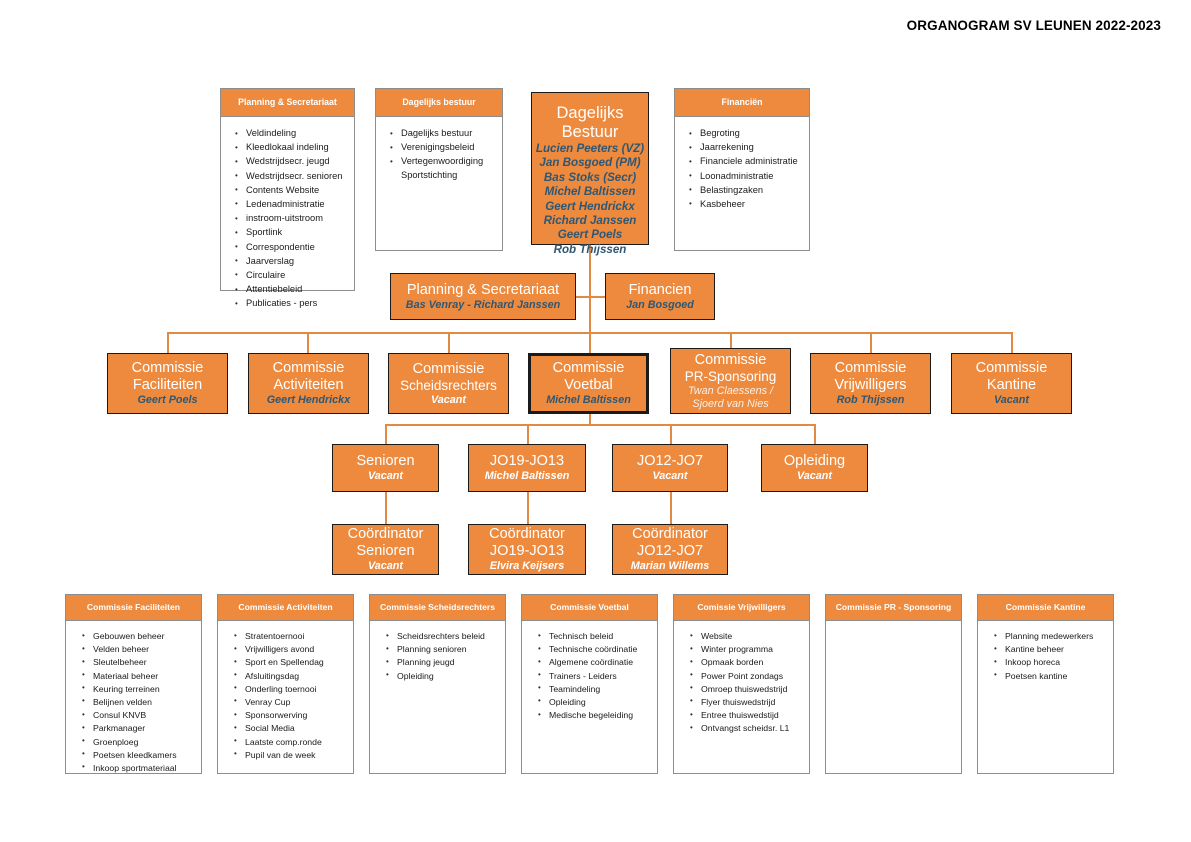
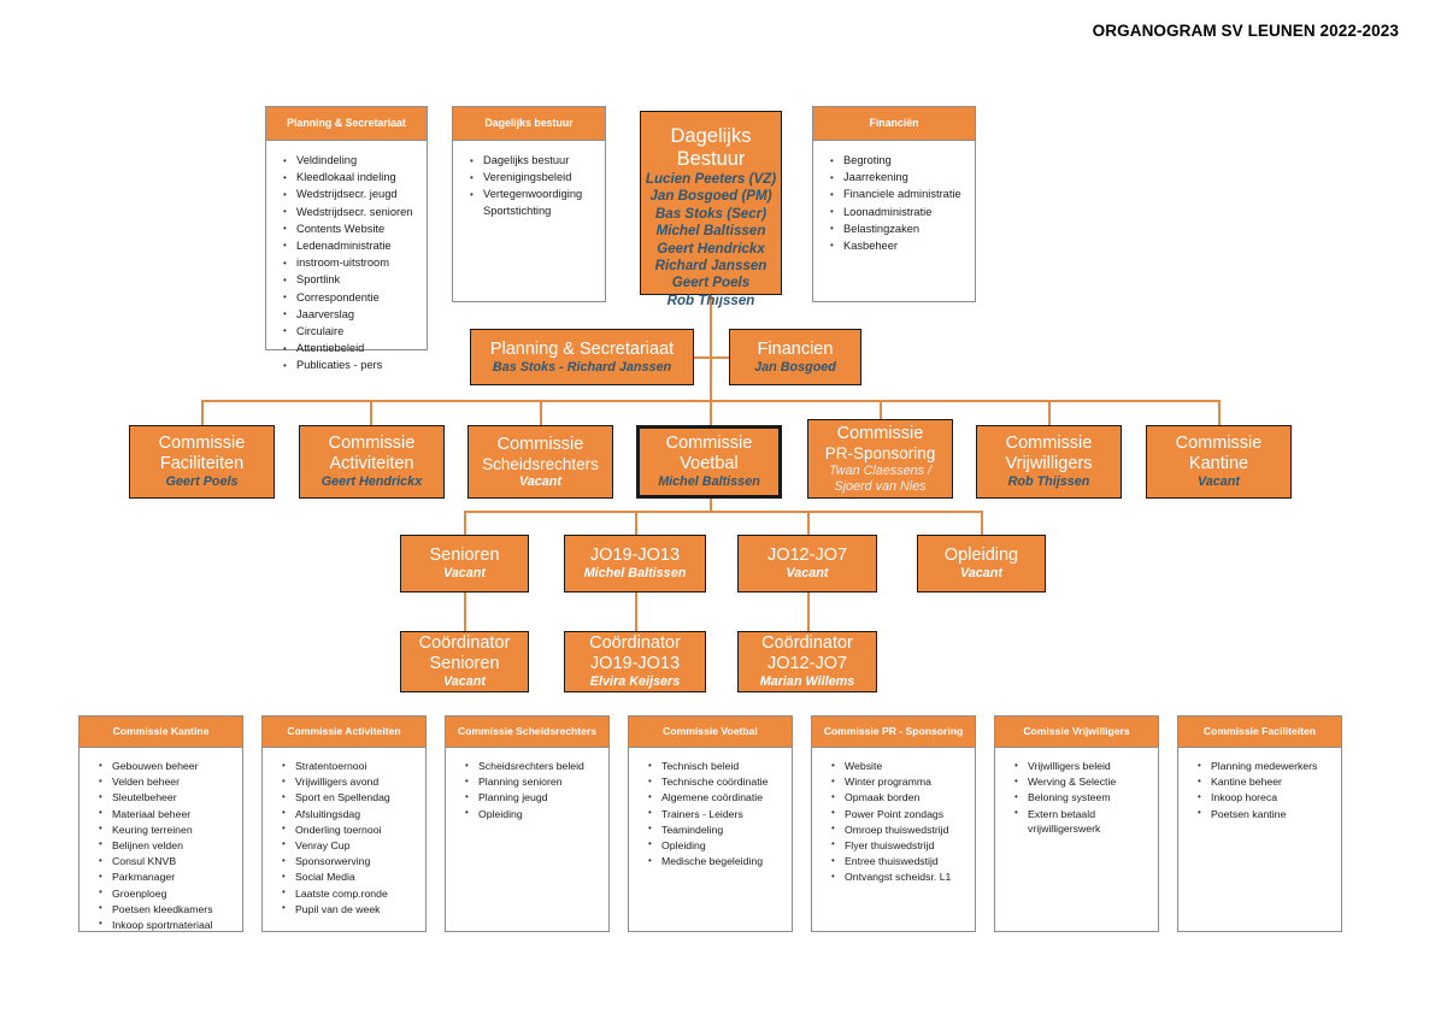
  ORGANOGRAM SV LEUNEN 2022-2023
  Planning & Secretariaat
  Veldindeling
  Kleedlokaal indeling
  Wedstrijdsecr. jeugd
  Wedstrijdsecr. senioren
  Contents Website
  Ledenadministratie
  instroom-uitstroom
  Sportlink
  Correspondentie
  Jaarverslag
  Circulaire
  Attentiebeleid
  Publicaties - pers
  Dagelijks bestuur
  Dagelijks bestuur
  Verenigingsbeleid
  Vertegenwoordiging Sportstichting
  Financiën
  Begroting
  Jaarrekening
  Financiele administratie
  Loonadministratie
  Belastingzaken
  Kasbeheer
  Dagelijks
  Bestuur
  Lucien Peeters (VZ)
  Jan Bosgoed (PM)
  Bas Stoks (Secr)
  Michel Baltissen
  Geert Hendrickx
  Richard Janssen
  Geert Poels
  Rob Thijssen
  Planning & Secretariaat
- Bas Venray - Richard Janssen
+ Bas Stoks - Richard Janssen
  Financien
  Jan Bosgoed
  Commissie
  Faciliteiten
  Geert Poels
  Commissie
  Activiteiten
  Geert Hendrickx
  Commissie
  Scheidsrechters
  Vacant
  Commissie
  Voetbal
  Michel Baltissen
  Commissie
  PR-Sponsoring
  Twan Claessens / Sjoerd van Nies
  Commissie
  Vrijwilligers
  Rob Thijssen
  Commissie
  Kantine
  Vacant
  Senioren
  Vacant
  JO19-JO13
  Michel Baltissen
  JO12-JO7
  Vacant
  Opleiding
  Vacant
  Coördinator
  Senioren
  Vacant
  Coördinator
  JO19-JO13
  Elvira Keijsers
  Coördinator
  JO12-JO7
  Marian Willems
- Commissie Faciliteiten
+ Commissie Kantine
  Gebouwen beheer
  Velden beheer
  Sleutelbeheer
  Materiaal beheer
  Keuring terreinen
  Belijnen velden
  Consul KNVB
  Parkmanager
  Groenploeg
  Poetsen kleedkamers
  Inkoop sportmateriaal
  Commissie Activiteiten
  Stratentoernooi
  Vrijwilligers avond
  Sport en Spellendag
  Afsluitingsdag
  Onderling toernooi
  Venray Cup
  Sponsorwerving
  Social Media
  Laatste comp.ronde
  Pupil van de week
  Commissie Scheidsrechters
  Scheidsrechters beleid
  Planning senioren
  Planning jeugd
  Opleiding
  Commissie Voetbal
  Technisch beleid
  Technische coördinatie
  Algemene coördinatie
  Trainers - Leiders
  Teamindeling
  Opleiding
  Medische begeleiding
- Comissie Vrijwilligers
+ Commissie PR - Sponsoring
  Website
  Winter programma
  Opmaak borden
  Power Point zondags
  Omroep thuiswedstrijd
  Flyer thuiswedstrijd
  Entree thuiswedstijd
  Ontvangst scheidsr. L1
- Commissie PR - Sponsoring
+ Comissie Vrijwilligers
+ Vrijwilligers beleid
+ Werving & Selectie
+ Beloning systeem
+ Extern betaald vrijwilligerswerk
- Commissie Kantine
+ Commissie Faciliteiten
  Planning medewerkers
  Kantine beheer
  Inkoop horeca
  Poetsen kantine
